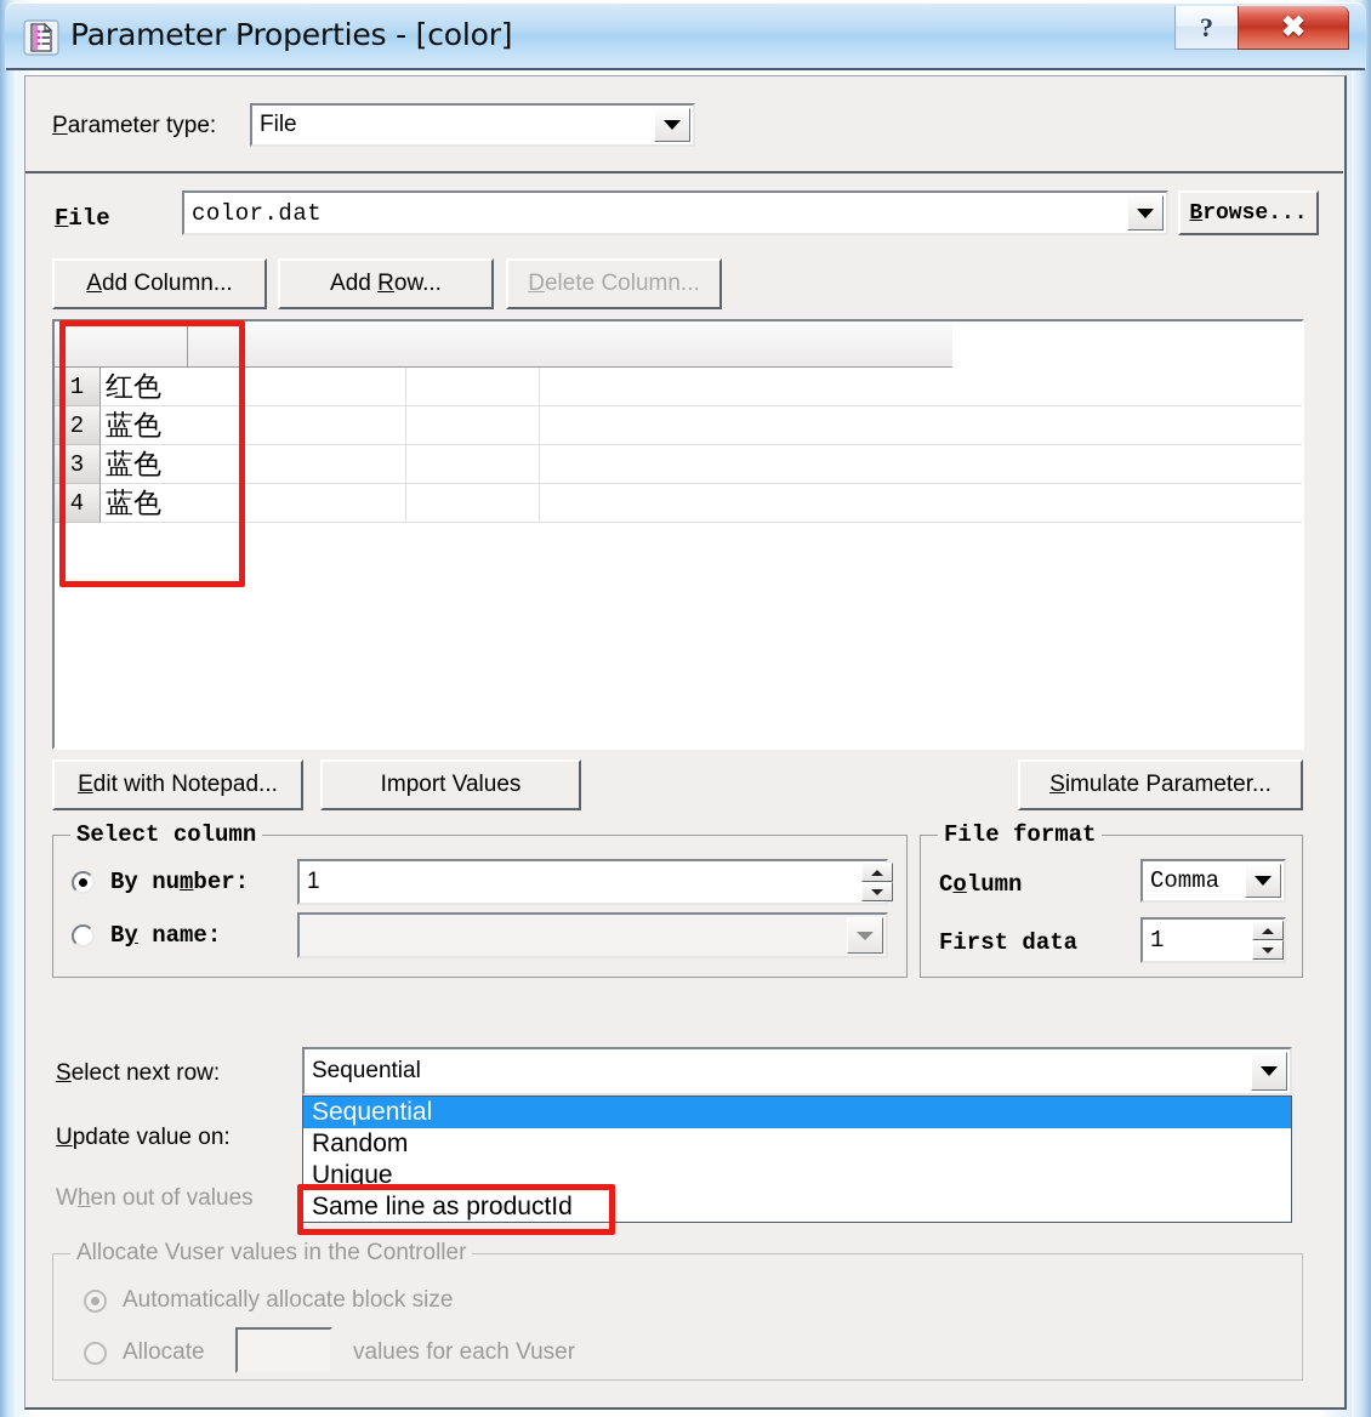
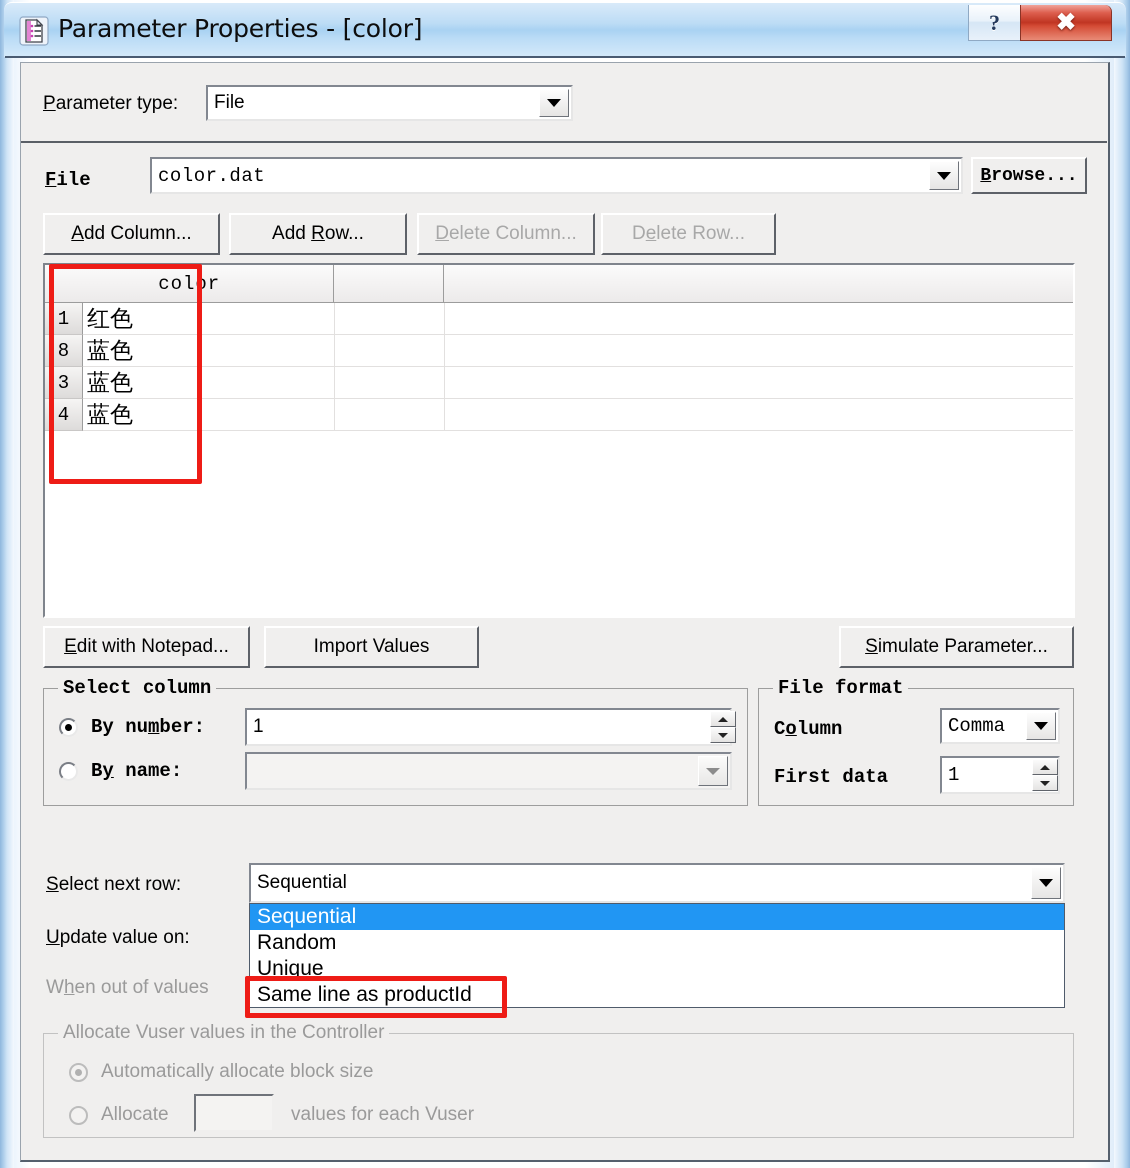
  Parameter Properties - [color]
  ?
  ✖
  Parameter type:
  File
  File
  color.dat
  Browse...
  Add Column...
  Add Row...
  Delete Column...
+ Delete Row...
+ color
  1
  红色
- 2
+ 8
  蓝色
  3
  蓝色
  4
  蓝色
  Edit with Notepad...
  Import Values
  Simulate Parameter...
  Select column
  By number:
  1
  By name:
  File format
  Column
  Comma
  First data
  1
  Select next row:
  Sequential
  Update value on:
  When out of values
  Sequential
  Random
  Unique
  Same line as productId
  Allocate Vuser values in the Controller
  Automatically allocate block size
  Allocate
  values for each Vuser
